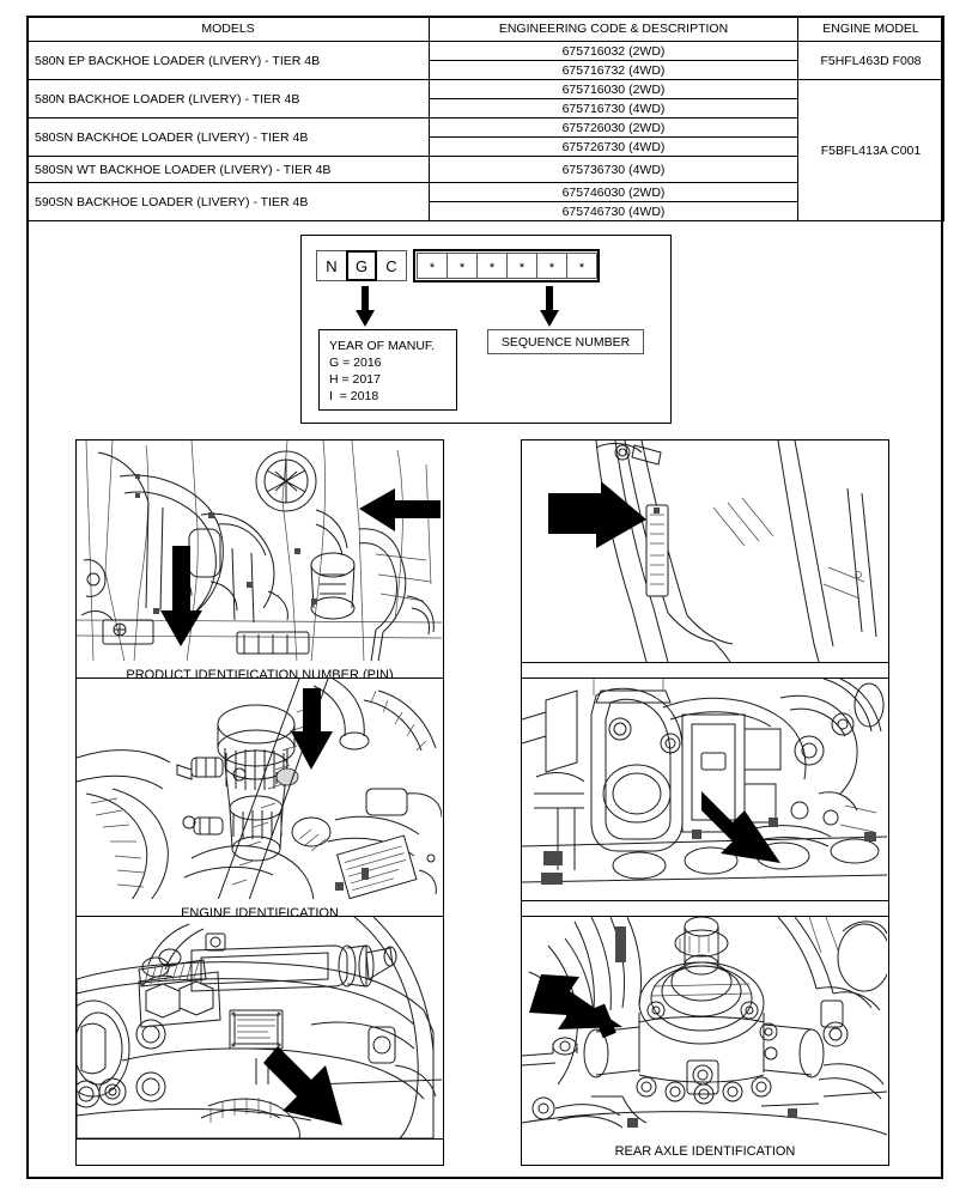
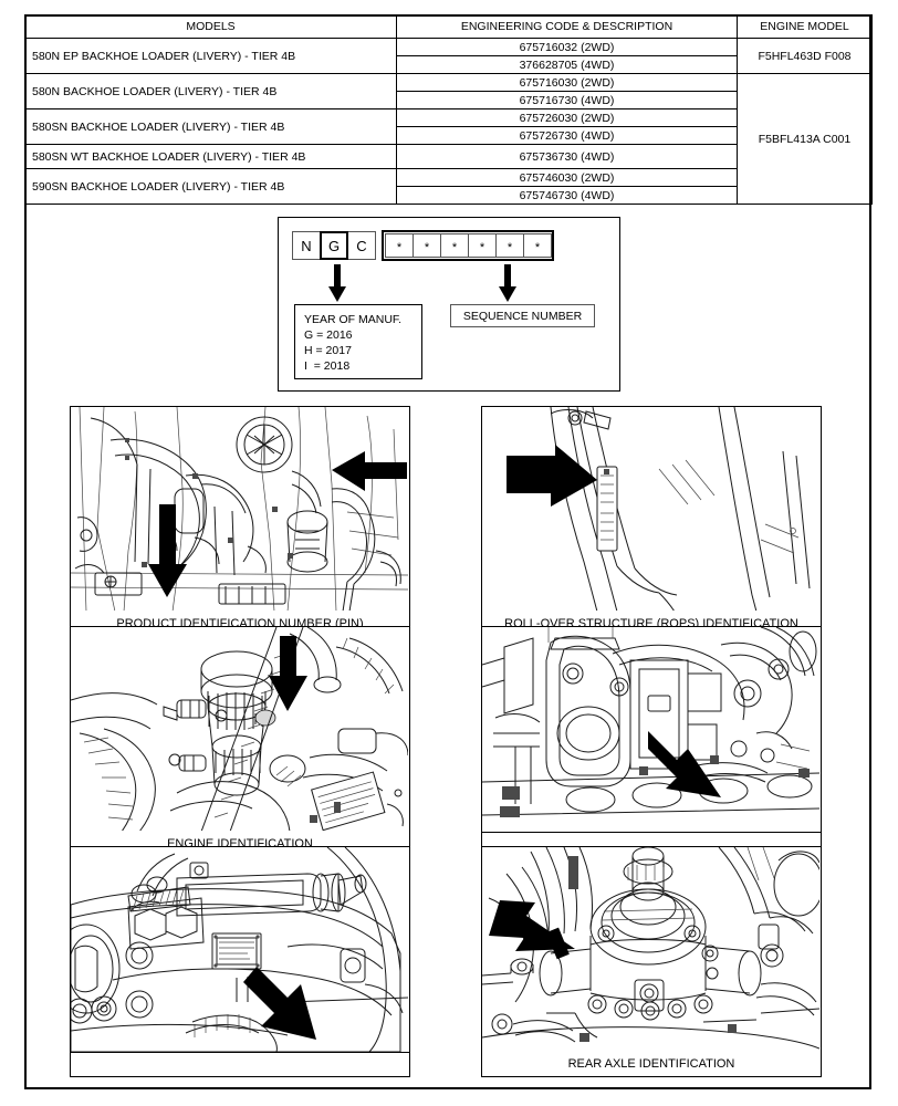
  MODELS	ENGINEERING CODE & DESCRIPTION	ENGINE MODEL
  580N EP BACKHOE LOADER (LIVERY) - TIER 4B	675716032 (2WD)	F5HFL463D F008
- 675716732 (4WD)
+ 376628705 (4WD)
  580N BACKHOE LOADER (LIVERY) - TIER 4B	675716030 (2WD)	F5BFL413A C001
  675716730 (4WD)
  580SN BACKHOE LOADER (LIVERY) - TIER 4B	675726030 (2WD)
  675726730 (4WD)
  580SN WT BACKHOE LOADER (LIVERY) - TIER 4B	675736730 (4WD)
  590SN BACKHOE LOADER (LIVERY) - TIER 4B	675746030 (2WD)
  675746730 (4WD)
  N
  G
  C
  *
  *
  *
  *
  *
  *
  YEAR OF MANUF.
  G = 2016
  H = 2017
  I = 2018
  SEQUENCE NUMBER
  PRODUCT IDENTIFICATION NUMBER (PIN)
+ ROLL-OVER STRUCTURE (ROPS) IDENTIFICATION
  ENGINE IDENTIFICATION
  REAR AXLE IDENTIFICATION
